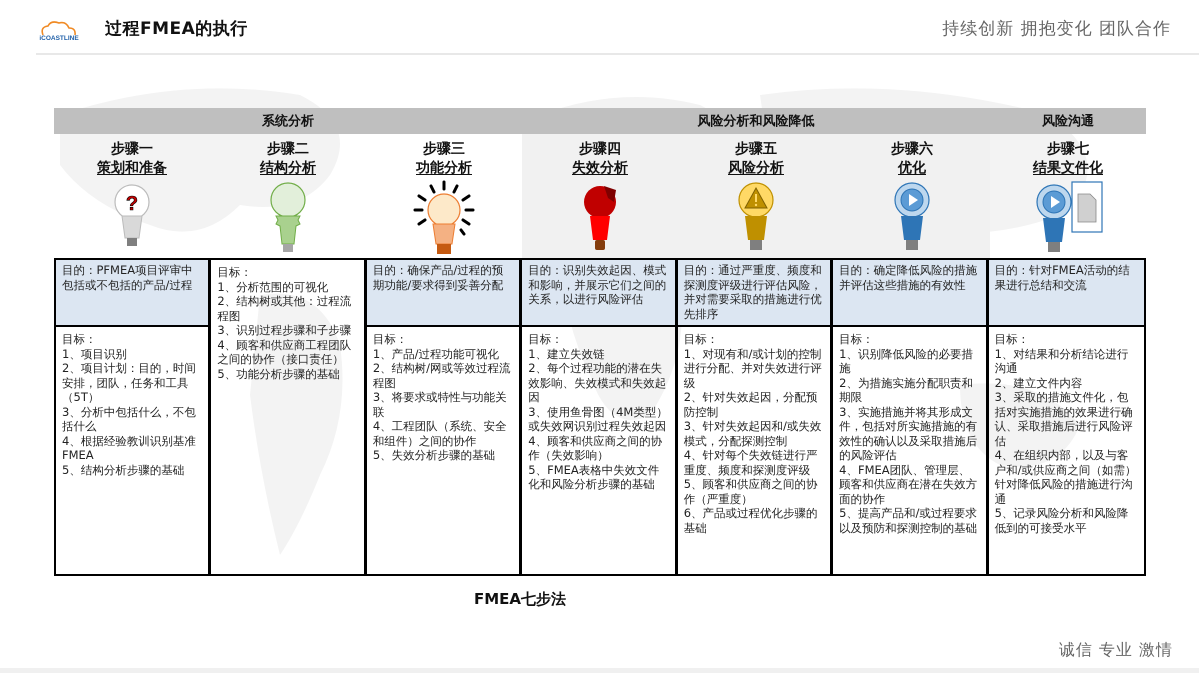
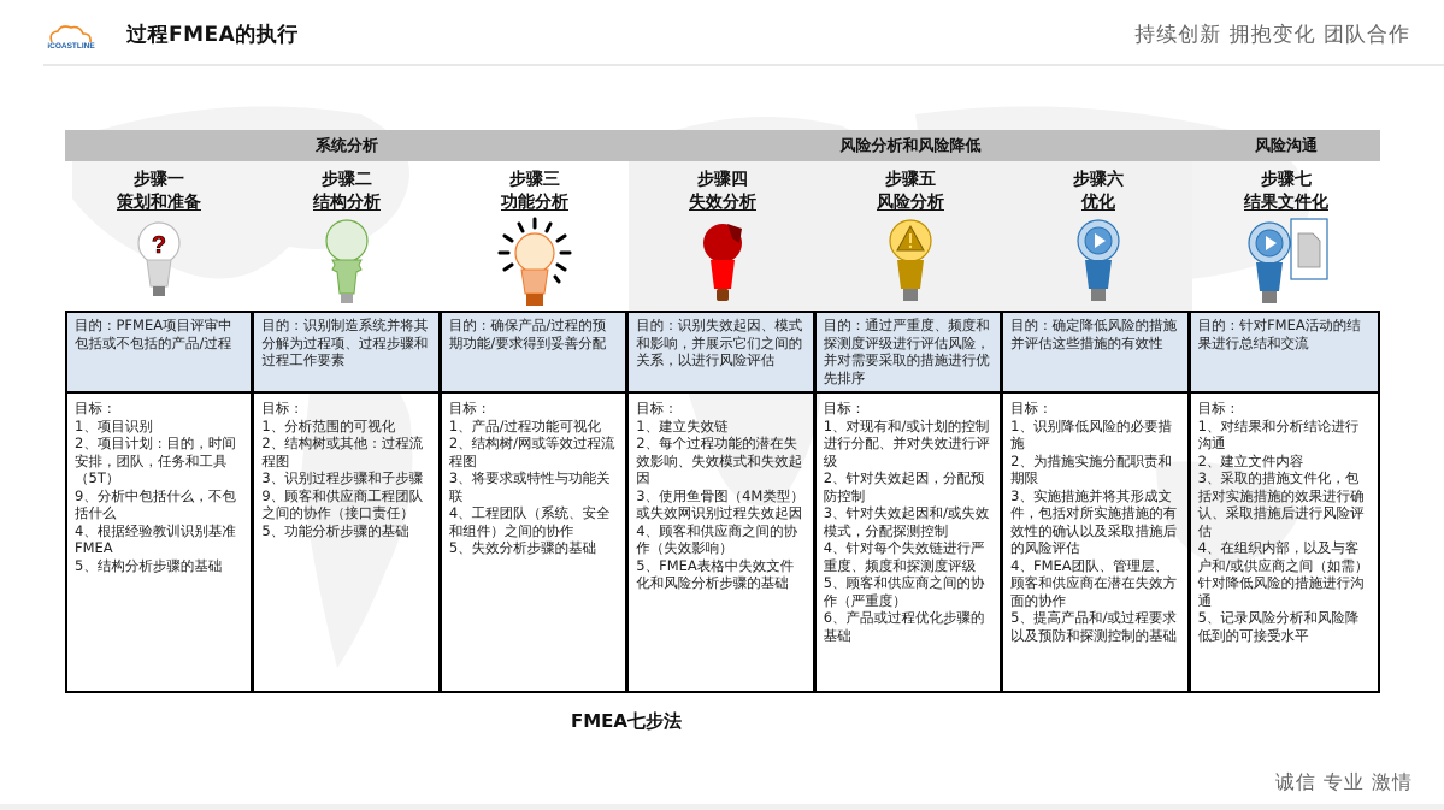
  过程FMEA的执行
  持续创新 拥抱变化 团队合作
  系统分析
  风险分析和风险降低
  风险沟通
  步骤一
  策划和准备
  步骤二
  结构分析
  步骤三
  功能分析
  步骤四
  失效分析
  步骤五
  风险分析
  步骤六
  优化
  步骤七
  结果文件化
  ?
  目的：PFMEA项目评审中包括或不包括的产品/过程
  目标：
  1、项目识别
  2、项目计划：目的，时间安排，团队，任务和工具（5T）
- 3、分析中包括什么，不包括什么
+ 9、分析中包括什么，不包括什么
  4、根据经验教训识别基准FMEA
  5、结构分析步骤的基础
+ 目的：识别制造系统并将其分解为过程项、过程步骤和过程工作要素
  目标：
  1、分析范围的可视化
  2、结构树或其他：过程流程图
  3、识别过程步骤和子步骤
- 4、顾客和供应商工程团队之间的协作（接口责任）
+ 9、顾客和供应商工程团队之间的协作（接口责任）
  5、功能分析步骤的基础
  目的：确保产品/过程的预期功能/要求得到妥善分配
  目标：
  1、产品/过程功能可视化
  2、结构树/网或等效过程流程图
  3、将要求或特性与功能关联
  4、工程团队（系统、安全和组件）之间的协作
  5、失效分析步骤的基础
  目的：识别失效起因、模式和影响，并展示它们之间的关系，以进行风险评估
  目标：
  1、建立失效链
  2、每个过程功能的潜在失效影响、失效模式和失效起因
  3、使用鱼骨图（4M类型）或失效网识别过程失效起因
  4、顾客和供应商之间的协作（失效影响）
  5、FMEA表格中失效文件化和风险分析步骤的基础
  目的：通过严重度、频度和探测度评级进行评估风险，并对需要采取的措施进行优先排序
  目标：
  1、对现有和/或计划的控制进行分配、并对失效进行评级
  2、针对失效起因，分配预防控制
  3、针对失效起因和/或失效模式，分配探测控制
  4、针对每个失效链进行严重度、频度和探测度评级
  5、顾客和供应商之间的协作（严重度）
  6、产品或过程优化步骤的基础
  目的：确定降低风险的措施并评估这些措施的有效性
  目标：
  1、识别降低风险的必要措施
  2、为措施实施分配职责和期限
  3、实施措施并将其形成文件，包括对所实施措施的有效性的确认以及采取措施后的风险评估
  4、FMEA团队、管理层、顾客和供应商在潜在失效方面的协作
  5、提高产品和/或过程要求以及预防和探测控制的基础
  目的：针对FMEA活动的结果进行总结和交流
  目标：
  1、对结果和分析结论进行沟通
  2、建立文件内容
  3、采取的措施文件化，包括对实施措施的效果进行确认、采取措施后进行风险评估
  4、在组织内部，以及与客户和/或供应商之间（如需）针对降低风险的措施进行沟通
  5、记录风险分析和风险降低到的可接受水平
  FMEA七步法
  诚信 专业 激情
